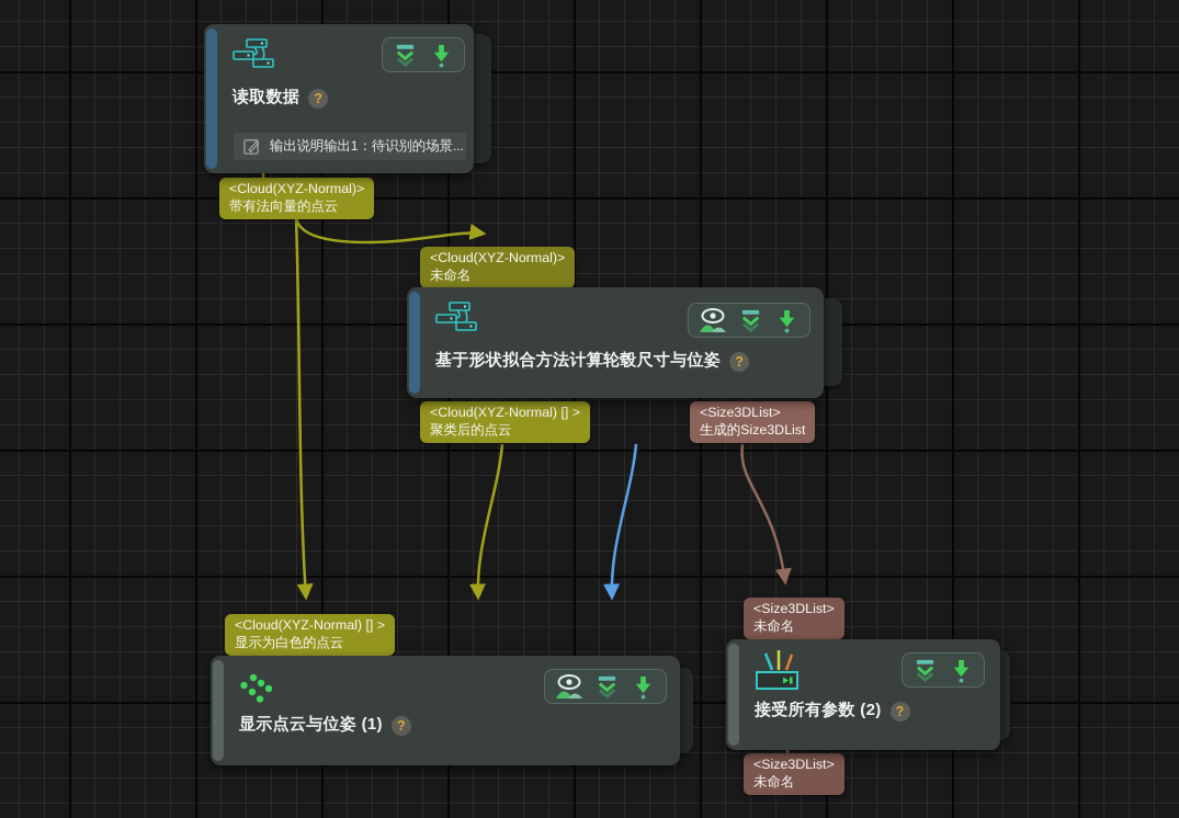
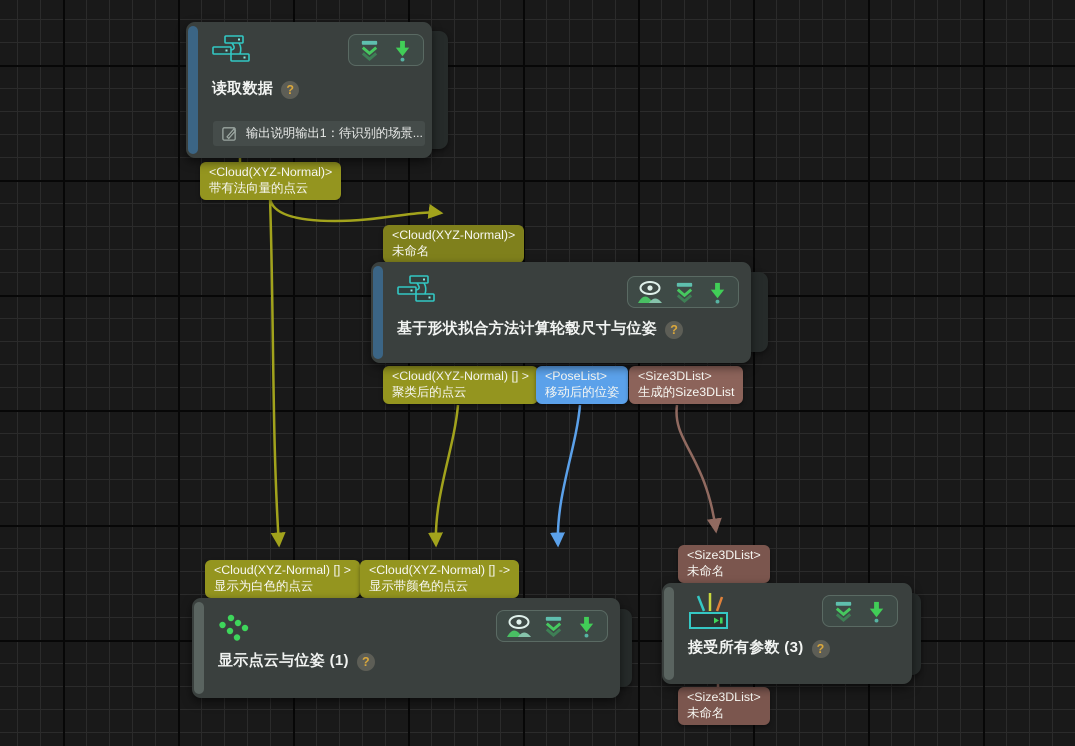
  <Cloud(XYZ-Normal)>
  带有法向量的点云
  <Cloud(XYZ-Normal)>
  未命名
  <Cloud(XYZ-Normal) [] >
  聚类后的点云
+ <PoseList>
+ 移动后的位姿
  <Size3DList>
  生成的Size3DList
  <Cloud(XYZ-Normal) [] >
  显示为白色的点云
+ <Cloud(XYZ-Normal) [] ->
+ 显示带颜色的点云
  <Size3DList>
  未命名
  <Size3DList>
  未命名
  读取数据
  ?
  输出说明输出1：待识别的场景...
  基于形状拟合方法计算轮毂尺寸与位姿
  ?
  显示点云与位姿 (1)
  ?
- 接受所有参数 (2)
+ 接受所有参数 (3)
  ?
